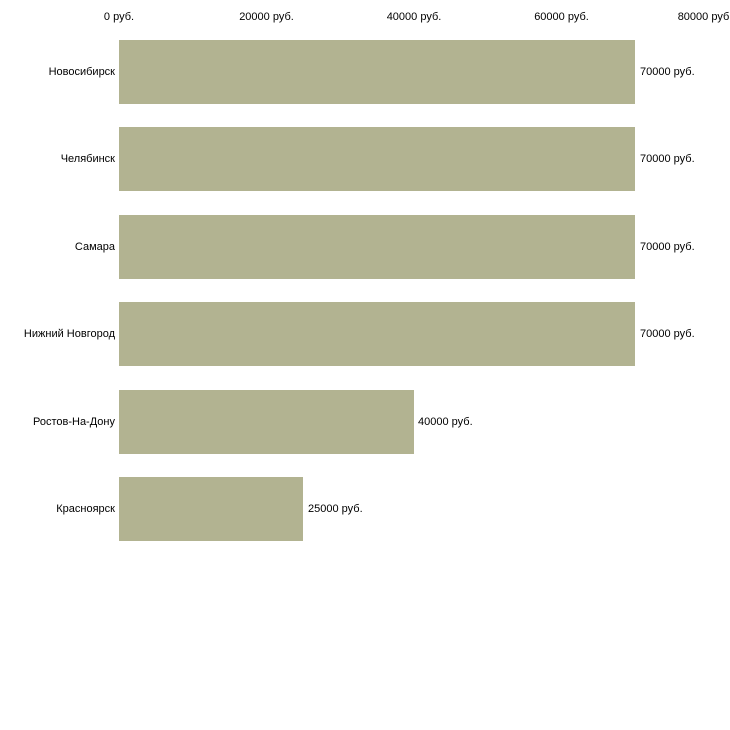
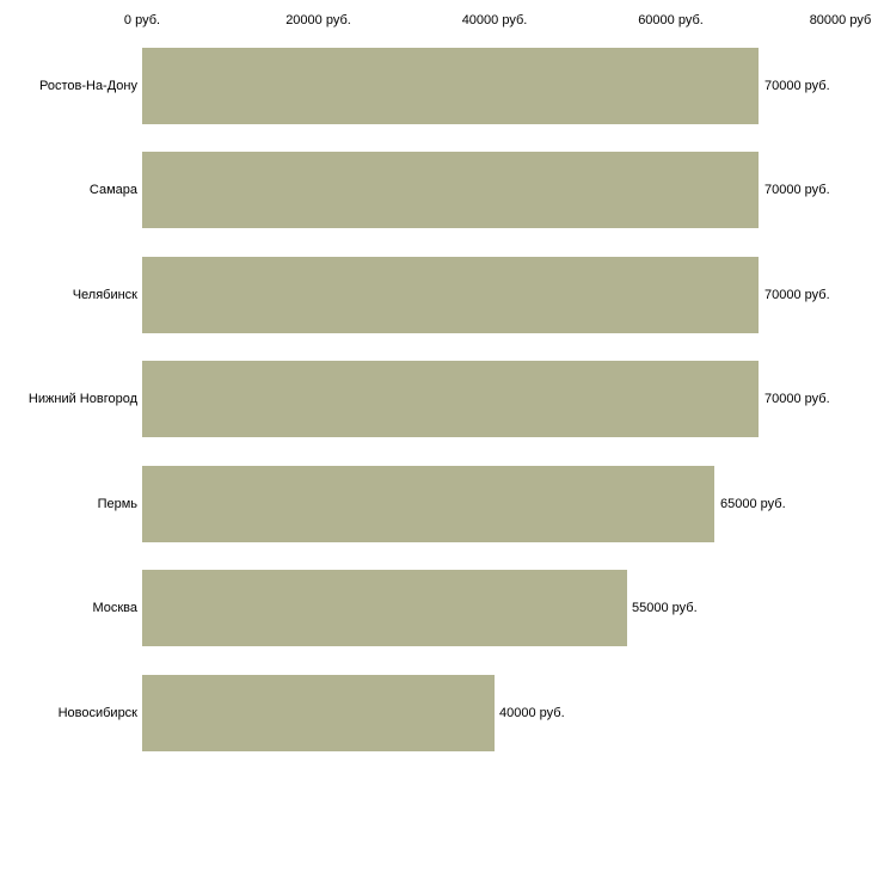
  0 руб.
  20000 руб.
  40000 руб.
  60000 руб.
  80000 руб
- Новосибирск
+ Ростов-На-Дону
  70000 руб.
- Челябинск
+ Самара
  70000 руб.
- Самара
+ Челябинск
  70000 руб.
  Нижний Новгород
  70000 руб.
+ Пермь
+ 65000 руб.
+ Москва
+ 55000 руб.
- Ростов-На-Дону
+ Новосибирск
  40000 руб.
- Красноярск
- 25000 руб.
